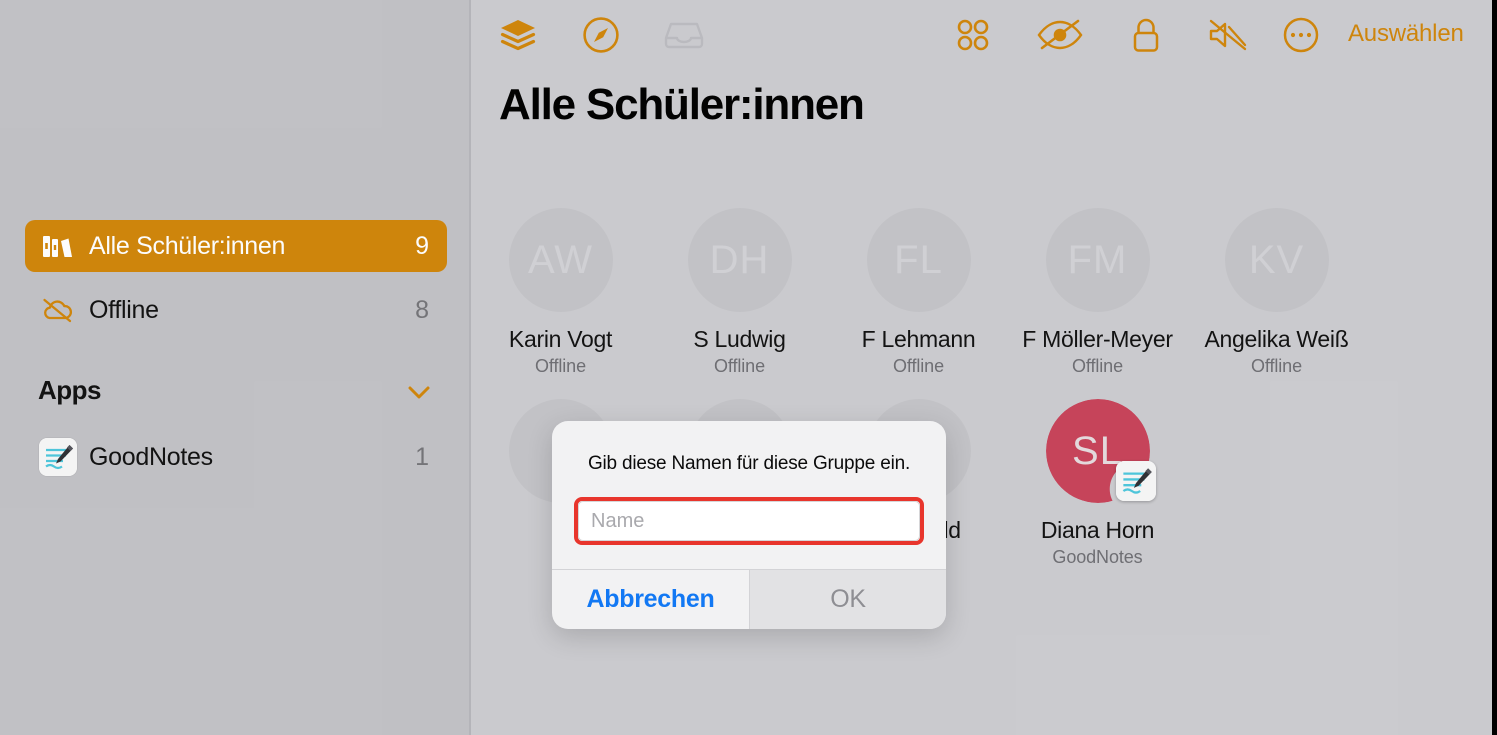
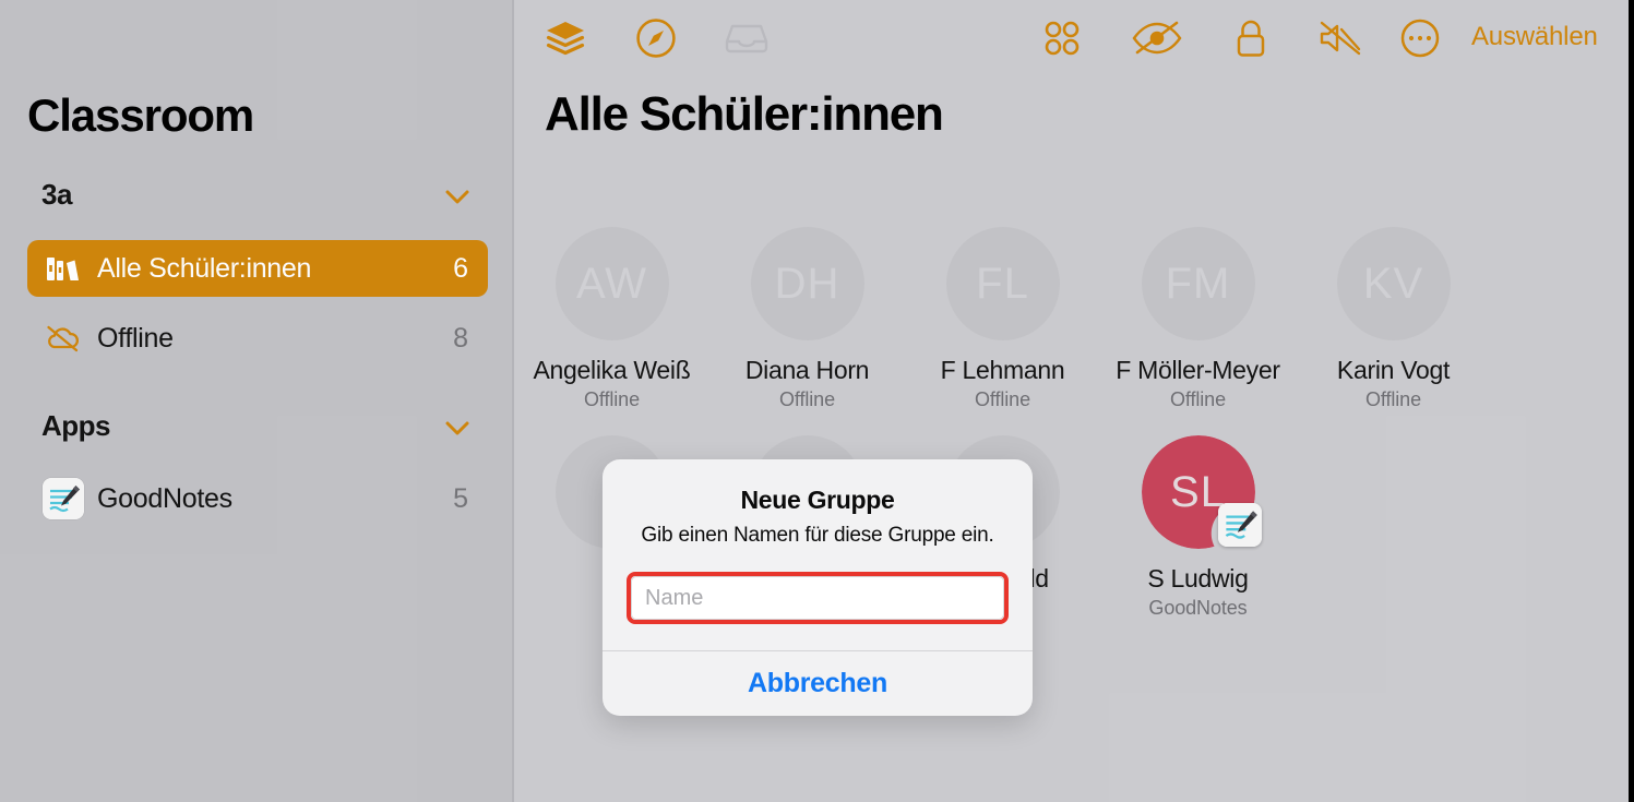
+ Classroom
+ 3a
  Alle Schüler:innen
- 9
+ 6
  Offline
  8
  Apps
  GoodNotes
- 1
+ 5
  Auswählen
  Alle Schüler:innen
- Karin Vogt
+ Angelika Weiß
  Offline
- S Ludwig
+ Diana Horn
  Offline
  F Lehmann
  Offline
  F Möller-Meyer
  Offline
- Angelika Weiß
+ Karin Vogt
  Offline
  SL
- Diana Horn
+ S Ludwig
  GoodNotes
+ Neue Gruppe
- Gib diese Namen für diese Gruppe ein.
+ Gib einen Namen für diese Gruppe ein.
  Name
  Abbrechen
- OK
